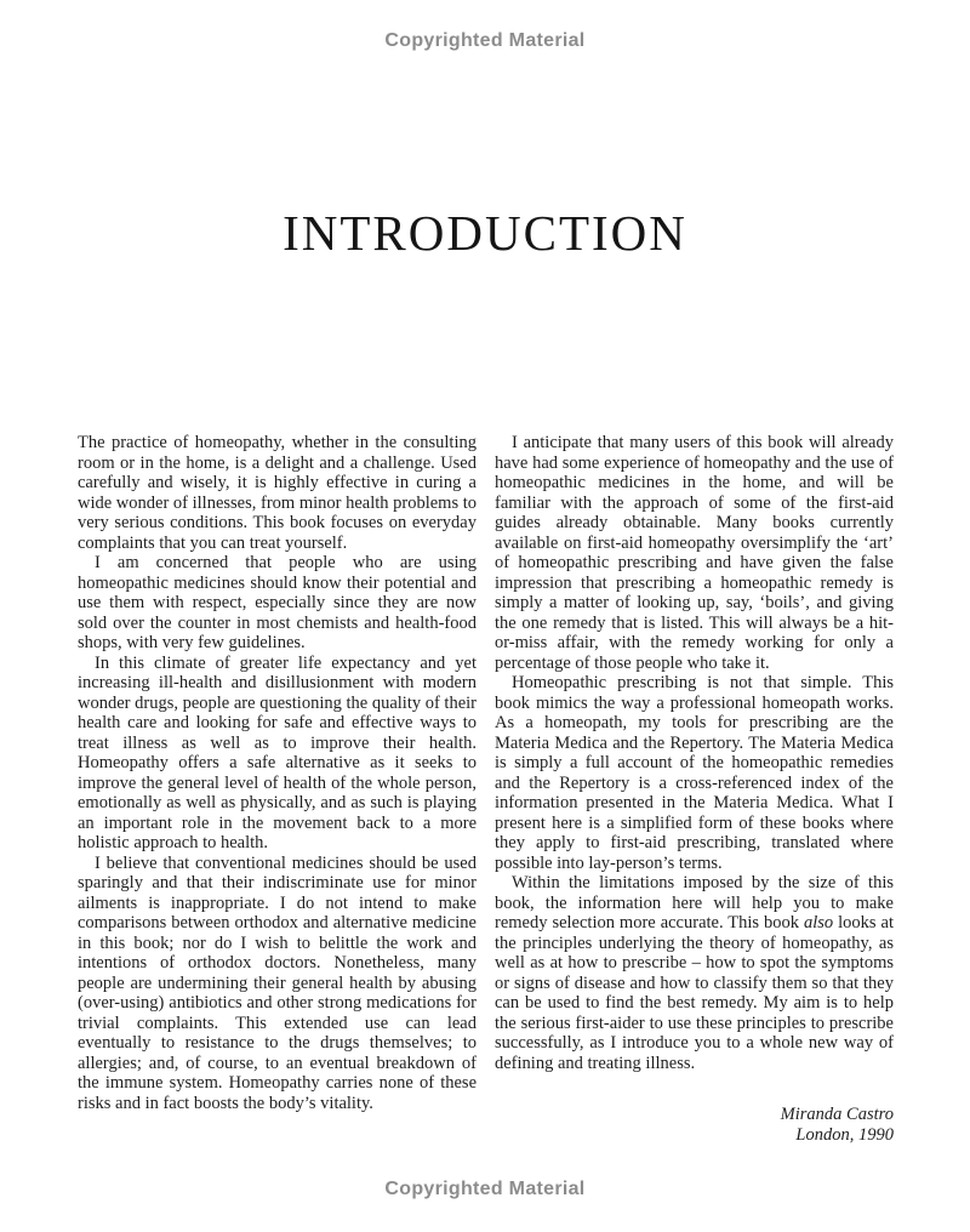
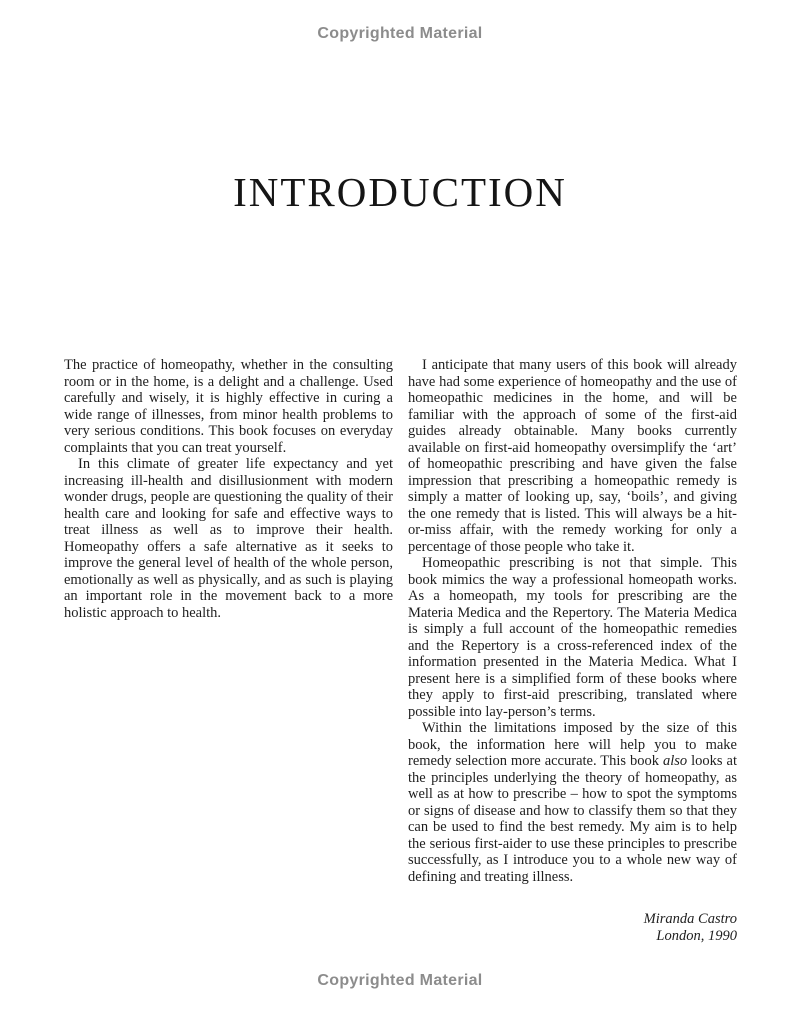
  Copyrighted Material
  INTRODUCTION
- The practice of homeopathy, whether in the consulting room or in the home, is a delight and a challenge. Used carefully and wisely, it is highly effective in curing a wide wonder of illnesses, from minor health problems to very serious conditions. This book focuses on everyday complaints that you can treat yourself.
+ The practice of homeopathy, whether in the consulting room or in the home, is a delight and a challenge. Used carefully and wisely, it is highly effective in curing a wide range of illnesses, from minor health problems to very serious conditions. This book focuses on everyday complaints that you can treat yourself.
- I am concerned that people who are using homeopathic medicines should know their potential and use them with respect, especially since they are now sold over the counter in most chemists and health-food shops, with very few guidelines.
  In this climate of greater life expectancy and yet increasing ill-health and disillusionment with modern wonder drugs, people are questioning the quality of their health care and looking for safe and effective ways to treat illness as well as to improve their health. Homeopathy offers a safe alternative as it seeks to improve the general level of health of the whole person, emotionally as well as physically, and as such is playing an important role in the movement back to a more holistic approach to health.
- I believe that conventional medicines should be used sparingly and that their indiscriminate use for minor ailments is inappropriate. I do not intend to make comparisons between orthodox and alternative medicine in this book; nor do I wish to belittle the work and intentions of orthodox doctors. Nonetheless, many people are undermining their general health by abusing (over-using) antibiotics and other strong medications for trivial complaints. This extended use can lead eventually to resistance to the drugs themselves; to allergies; and, of course, to an eventual breakdown of the immune system. Homeopathy carries none of these risks and in fact boosts the body’s vitality.
  I anticipate that many users of this book will already have had some experience of homeopathy and the use of homeopathic medicines in the home, and will be familiar with the approach of some of the first-aid guides already obtainable. Many books currently available on first-aid homeopathy oversimplify the ‘art’ of homeopathic prescribing and have given the false impression that prescribing a homeopathic remedy is simply a matter of looking up, say, ‘boils’, and giving the one remedy that is listed. This will always be a hit-or-miss affair, with the remedy working for only a percentage of those people who take it.
  Homeopathic prescribing is not that simple. This book mimics the way a professional homeopath works. As a homeopath, my tools for prescribing are the Materia Medica and the Repertory. The Materia Medica is simply a full account of the homeopathic remedies and the Repertory is a cross-referenced index of the information presented in the Materia Medica. What I present here is a simplified form of these books where they apply to first-aid prescribing, translated where possible into lay-person’s terms.
  Within the limitations imposed by the size of this book, the information here will help you to make remedy selection more accurate. This book also looks at the principles underlying the theory of homeopathy, as well as at how to prescribe – how to spot the symptoms or signs of disease and how to classify them so that they can be used to find the best remedy. My aim is to help the serious first-aider to use these principles to prescribe successfully, as I introduce you to a whole new way of defining and treating illness.
  Miranda Castro
  London, 1990
  Copyrighted Material
